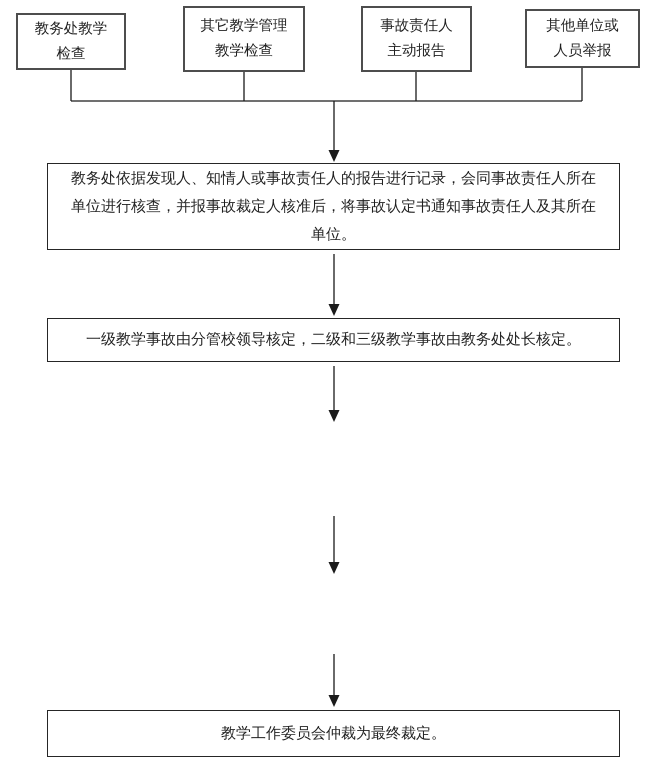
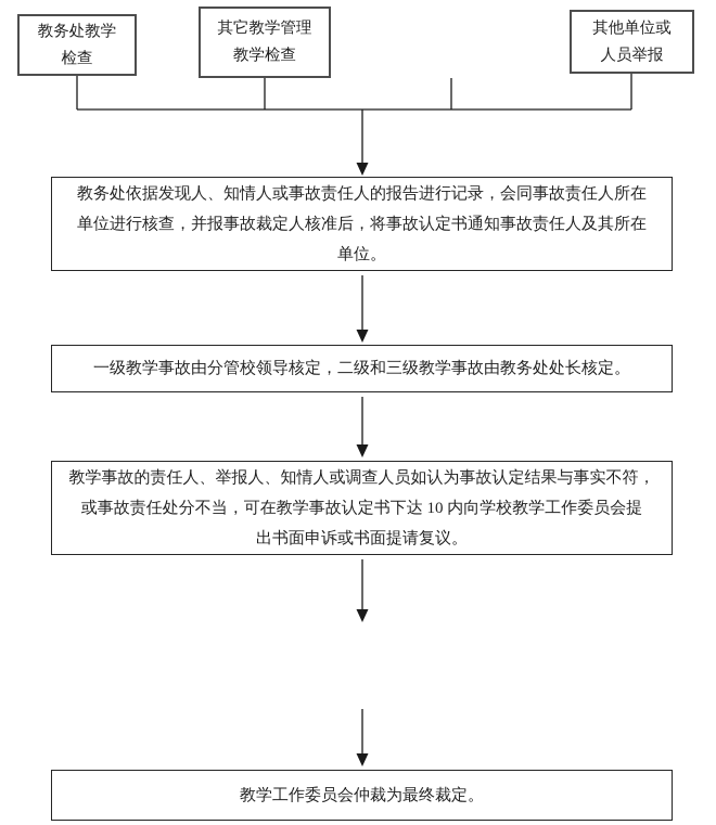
  教务处教学
  检查
  其它教学管理
  教学检查
- 事故责任人
- 主动报告
  其他单位或
  人员举报
  教务处依据发现人、知情人或事故责任人的报告进行记录，会同事故责任人所在
  单位进行核查，并报事故裁定人核准后，将事故认定书通知事故责任人及其所在
  单位。
  一级教学事故由分管校领导核定，二级和三级教学事故由教务处处长核定。
+ 教学事故的责任人、举报人、知情人或调查人员如认为事故认定结果与事实不符，
+ 或事故责任处分不当，可在教学事故认定书下达 10 内向学校教学工作委员会提
+ 出书面申诉或书面提请复议。
  教学工作委员会仲裁为最终裁定。
